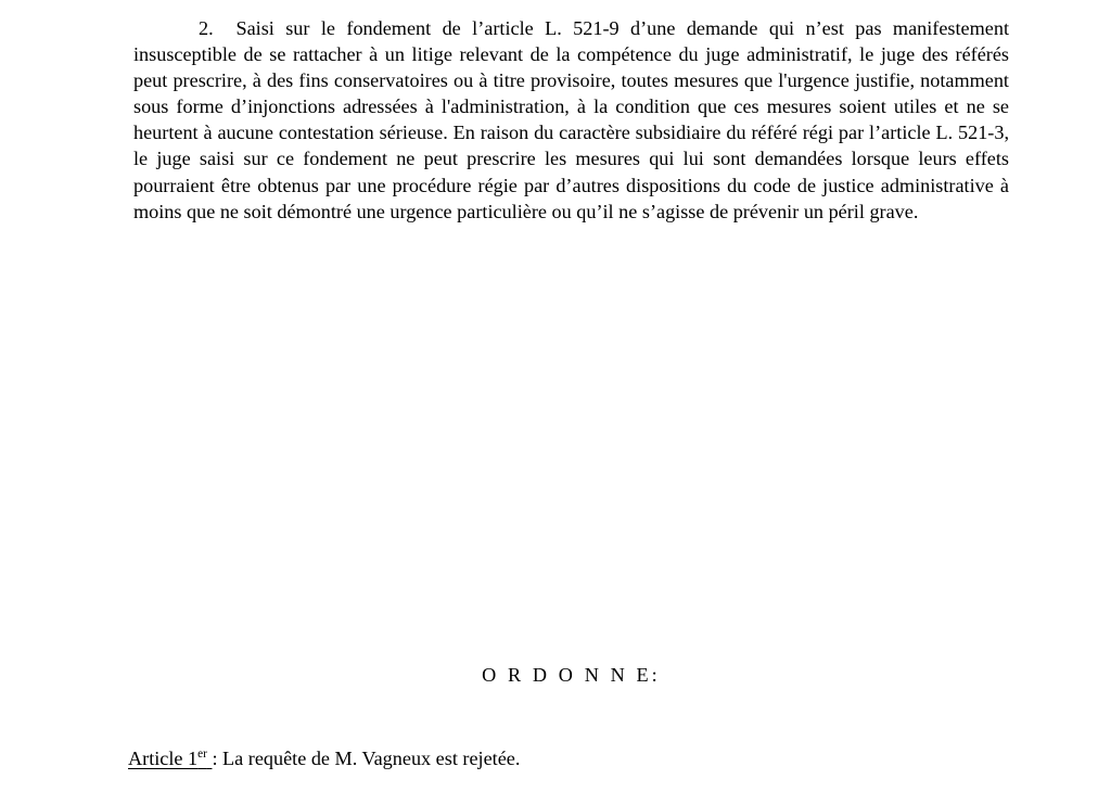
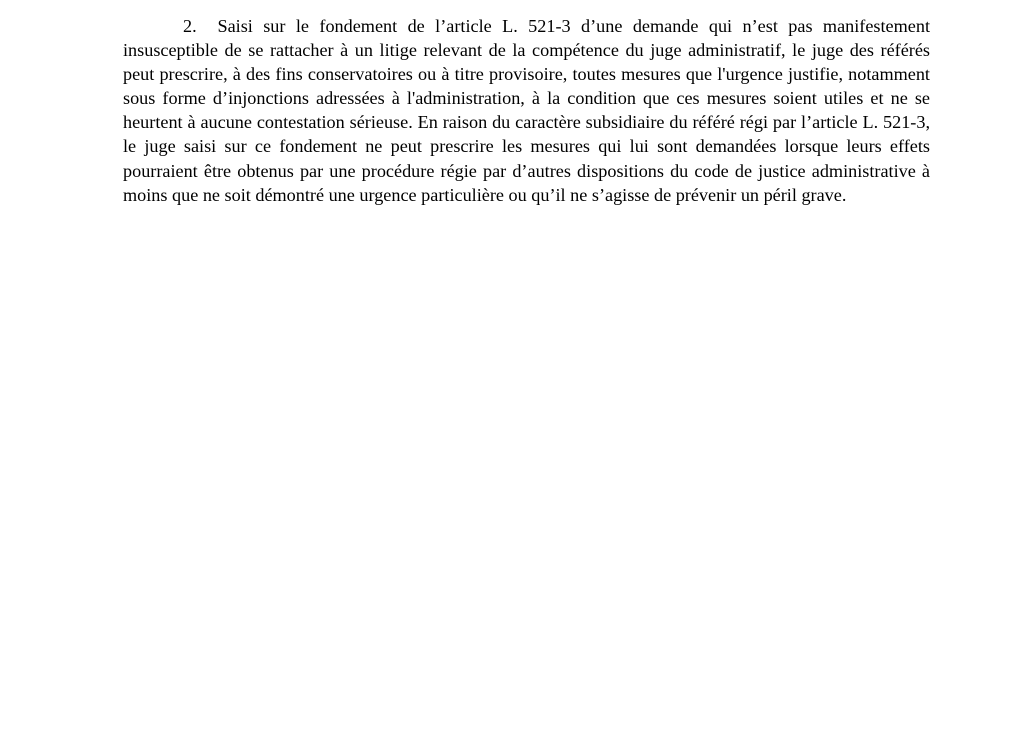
- 2. Saisi sur le fondement de l’article L. 521-9 d’une demande qui n’est pas manifestement insusceptible de se rattacher à un litige relevant de la compétence du juge administratif, le juge des référés peut prescrire, à des fins conservatoires ou à titre provisoire, toutes mesures que l'urgence justifie, notamment sous forme d’injonctions adressées à l'administration, à la condition que ces mesures soient utiles et ne se heurtent à aucune contestation sérieuse. En raison du caractère subsidiaire du référé régi par l’article L. 521-3, le juge saisi sur ce fondement ne peut prescrire les mesures qui lui sont demandées lorsque leurs effets pourraient être obtenus par une procédure régie par d’autres dispositions du code de justice administrative à moins que ne soit démontré une urgence particulière ou qu’il ne s’agisse de prévenir un péril grave.
+ 2. Saisi sur le fondement de l’article L. 521-3 d’une demande qui n’est pas manifestement insusceptible de se rattacher à un litige relevant de la compétence du juge administratif, le juge des référés peut prescrire, à des fins conservatoires ou à titre provisoire, toutes mesures que l'urgence justifie, notamment sous forme d’injonctions adressées à l'administration, à la condition que ces mesures soient utiles et ne se heurtent à aucune contestation sérieuse. En raison du caractère subsidiaire du référé régi par l’article L. 521-3, le juge saisi sur ce fondement ne peut prescrire les mesures qui lui sont demandées lorsque leurs effets pourraient être obtenus par une procédure régie par d’autres dispositions du code de justice administrative à moins que ne soit démontré une urgence particulière ou qu’il ne s’agisse de prévenir un péril grave.
- O R D O N N E:
- Article 1er : La requête de M. Vagneux est rejetée.
